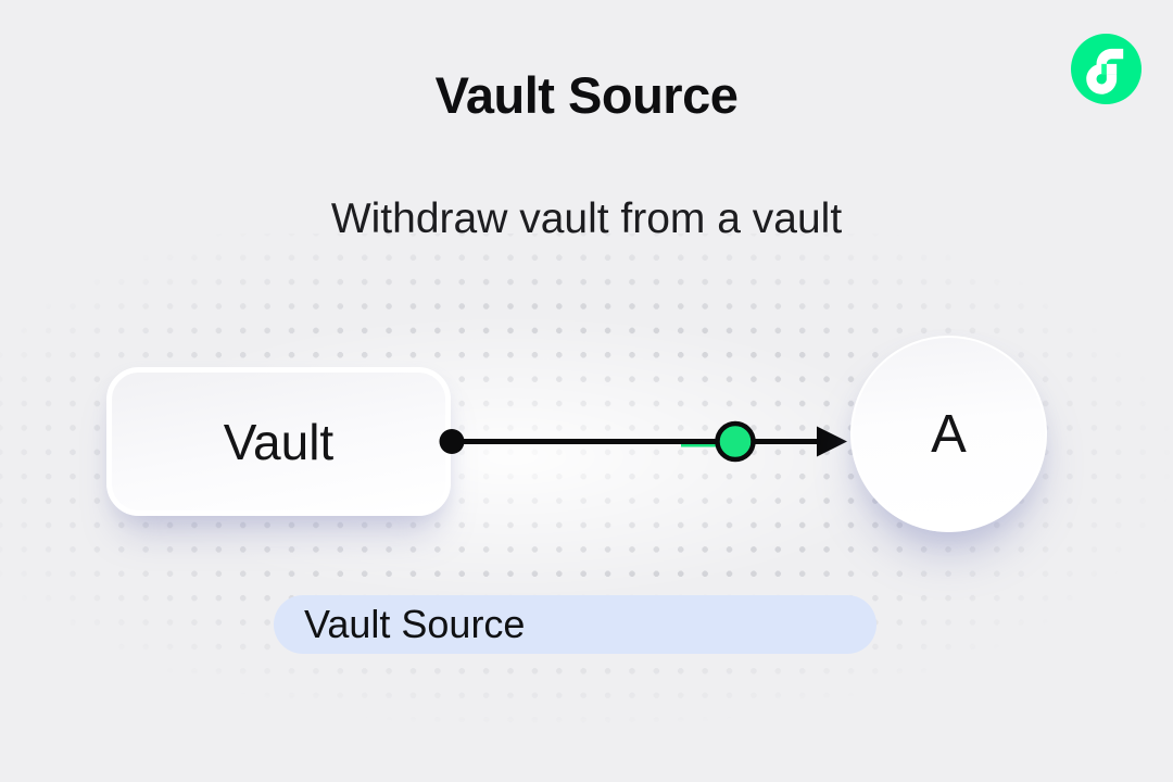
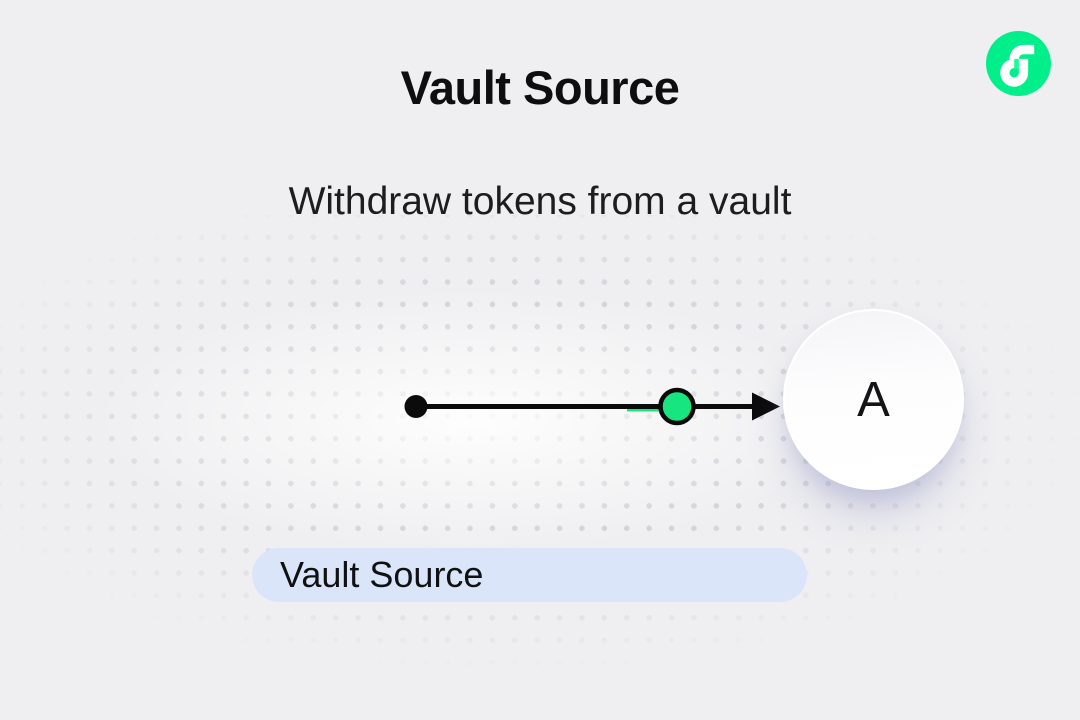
  Vault Source
- Withdraw vault from a vault
+ Withdraw tokens from a vault
- Vault
  A
  Vault Source
